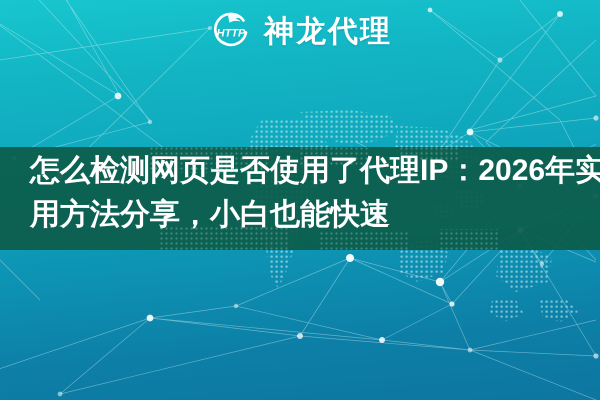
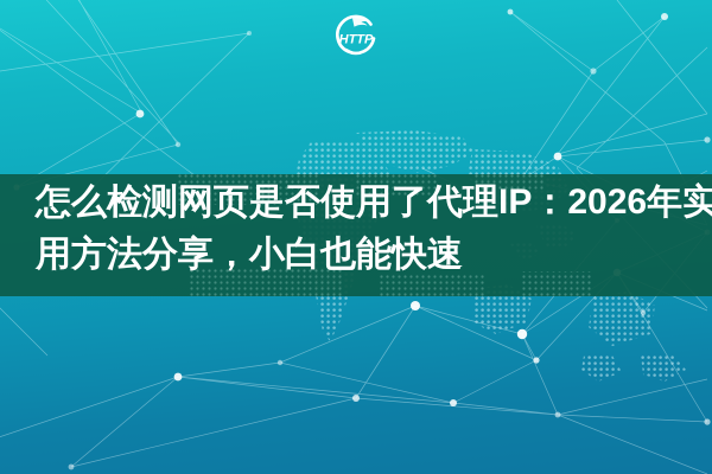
  HTTP
- 神龙代理
  怎么检测网页是否使用了代理IP：2026年实用方法分享，小白也能快速
